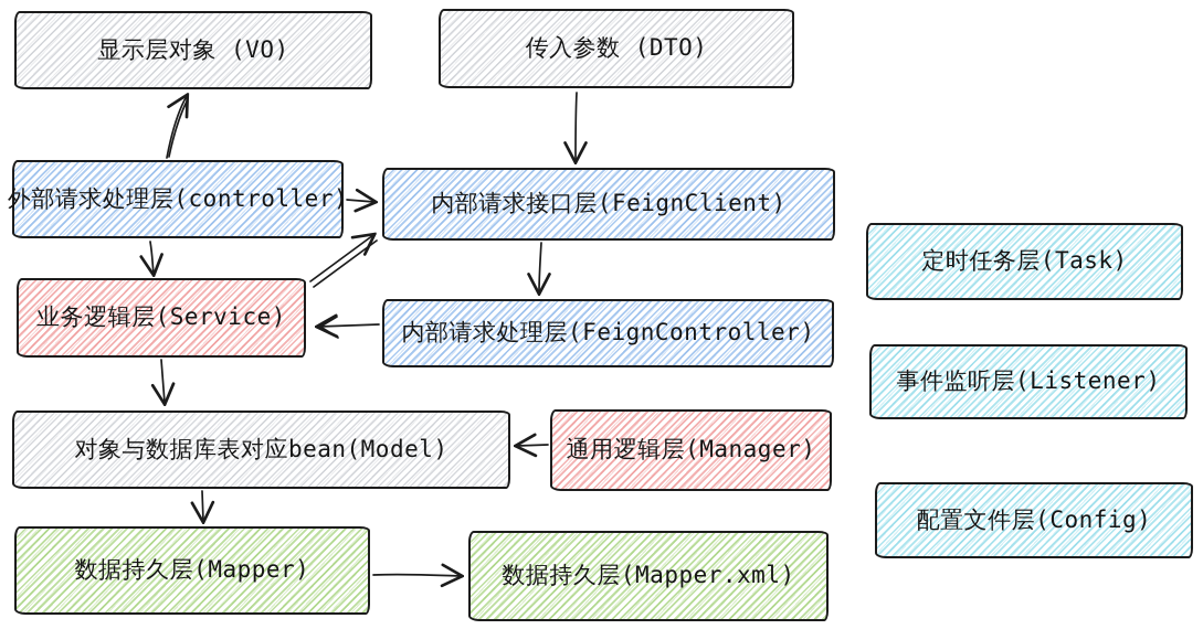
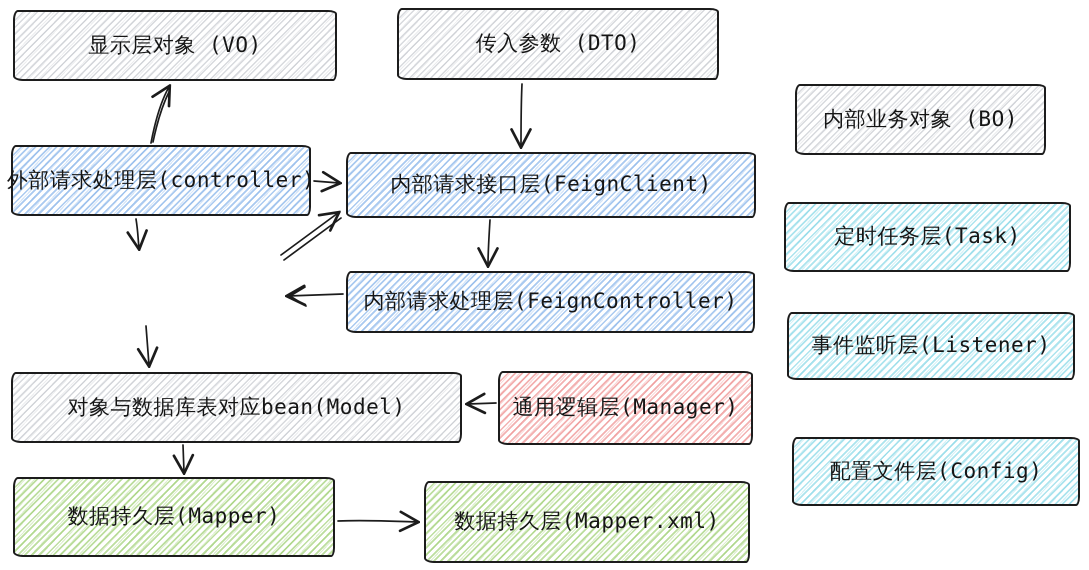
  显示层对象 (VO)
  传入参数 (DTO)
  外部请求处理层(controller)
  内部请求接口层(FeignClient)
- 业务逻辑层(Service)
  内部请求处理层(FeignController)
  对象与数据库表对应bean(Model)
  通用逻辑层(Manager)
  数据持久层(Mapper)
  数据持久层(Mapper.xml)
+ 内部业务对象 (BO)
  定时任务层(Task)
  事件监听层(Listener)
  配置文件层(Config)
